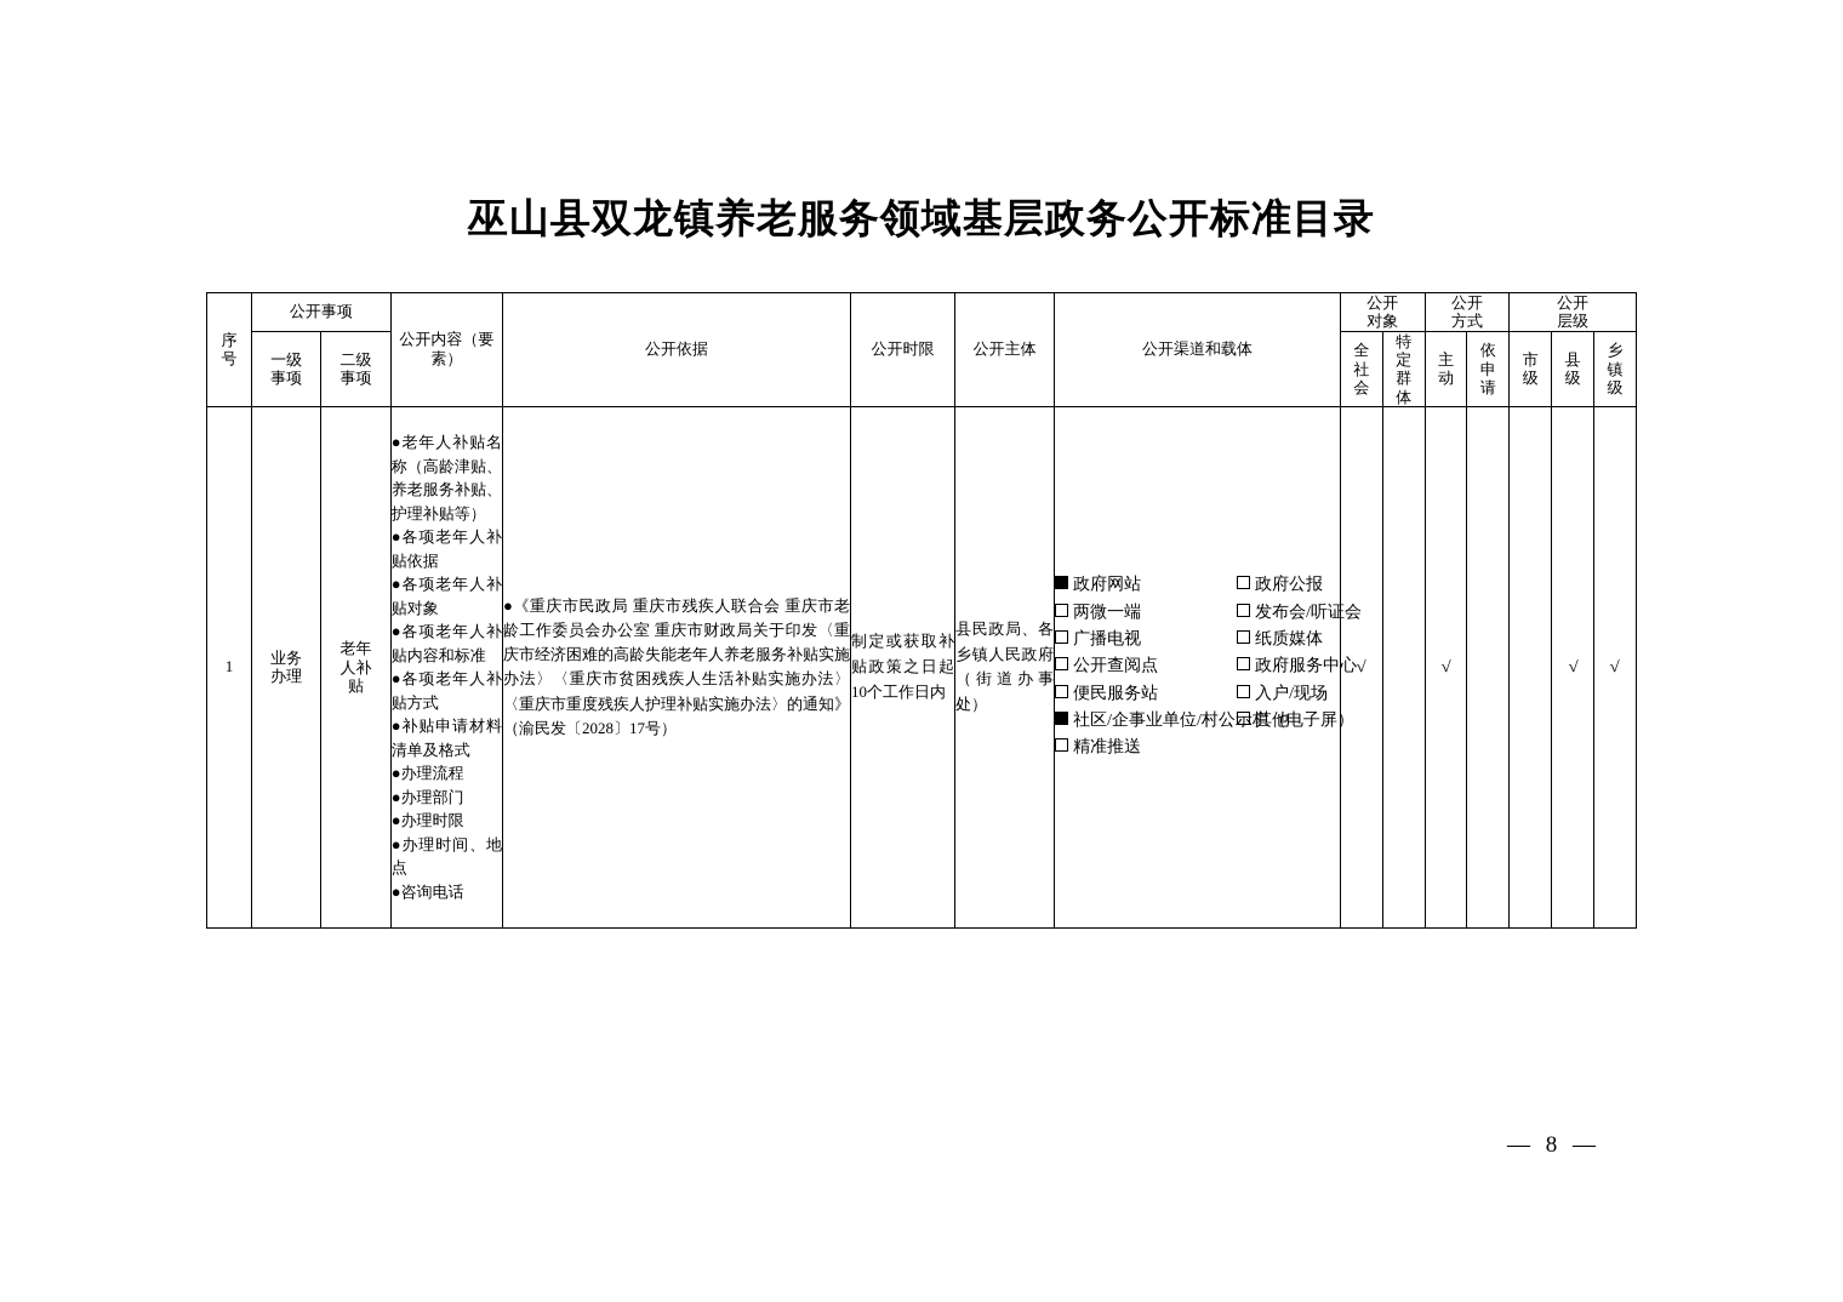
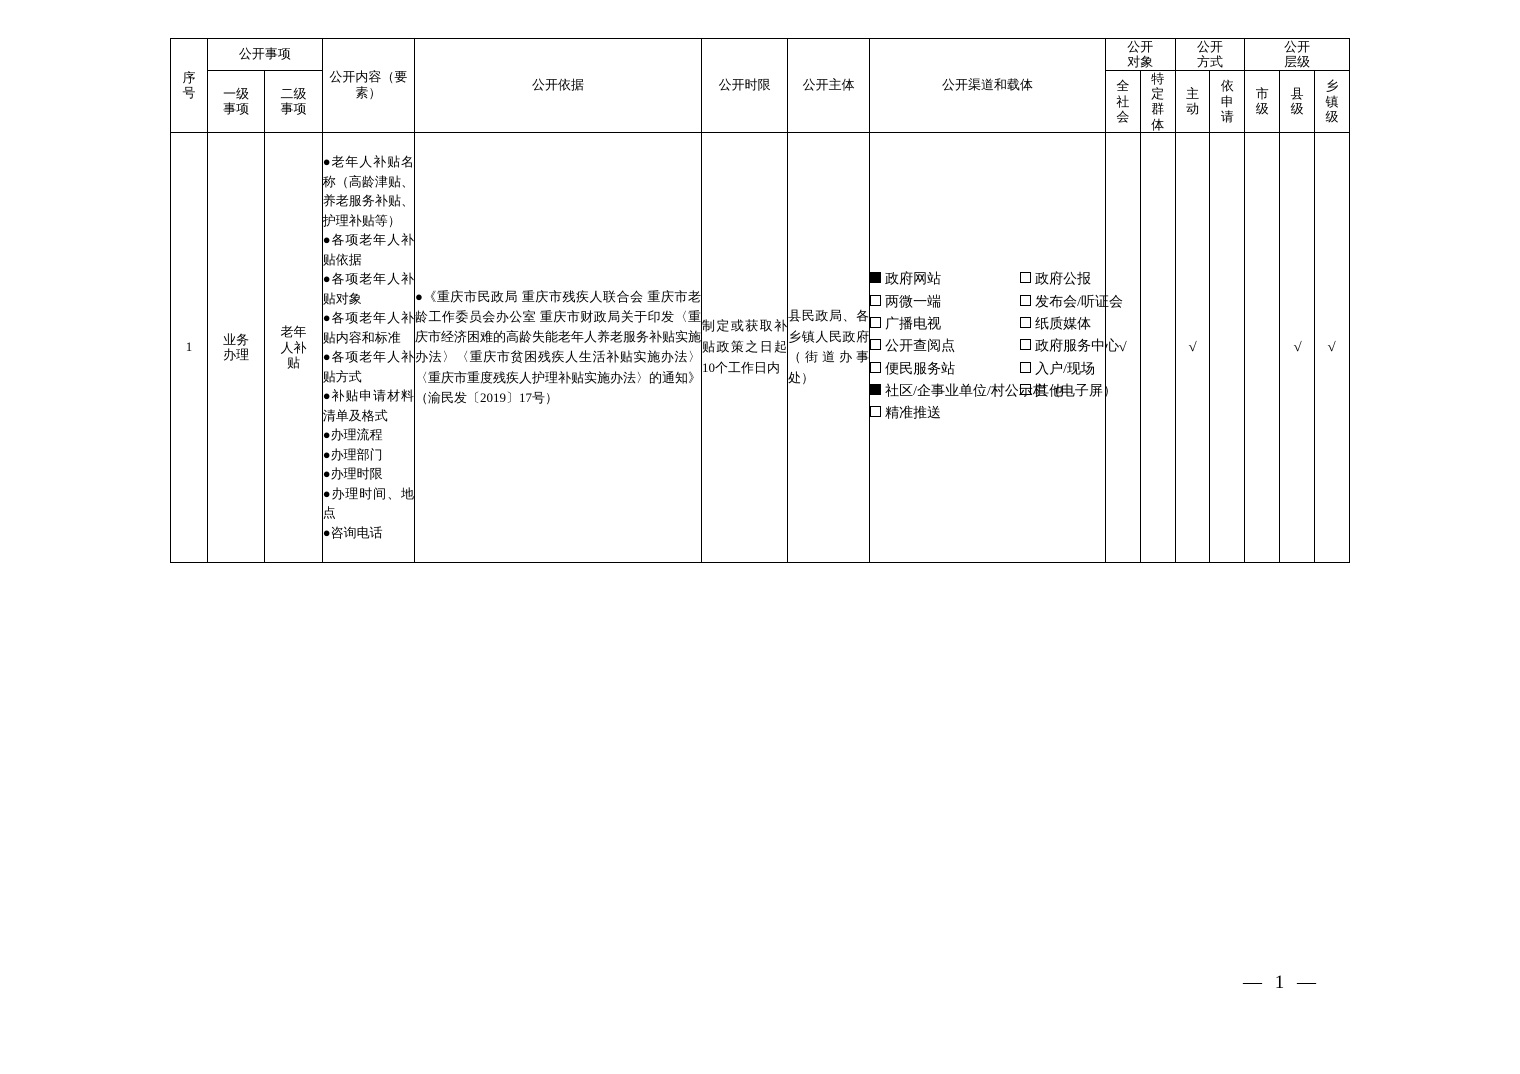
- 巫山县双龙镇养老服务领域基层政务公开标准目录
  序号	公开事项	公开内容（要素）	公开依据	公开时限	公开主体	公开渠道和载体	公开对象	公开方式	公开层级
  一级事项	二级事项	全社会	特定群体	主动	依申请	市级	县级	乡镇级
- 1	业务办理	老年人补贴	●老年人补贴名称（高龄津贴、养老服务补贴、护理补贴等）●各项老年人补贴依据●各项老年人补贴对象●各项老年人补贴内容和标准●各项老年人补贴方式●补贴申请材料清单及格式●办理流程●办理部门●办理时限●办理时间、地点●咨询电话	●《重庆市民政局 重庆市残疾人联合会 重庆市老龄工作委员会办公室 重庆市财政局关于印发〈重庆市经济困难的高龄失能老年人养老服务补贴实施办法〉〈重庆市贫困残疾人生活补贴实施办法〉〈重庆市重度残疾人护理补贴实施办法〉的通知》（渝民发〔2028〕17号）	制定或获取补贴政策之日起10个工作日内	县民政局、各乡镇人民政府（街道办事处）	政府网站 政府公报两微一端 发布会/听证会广播电视 纸质媒体公开查阅点 政府服务中心便民服务站 入户/现场社区/企事业单位/村公示栏（电子屏）其他精准推送	√		√			√	√
+ 1	业务办理	老年人补贴	●老年人补贴名称（高龄津贴、养老服务补贴、护理补贴等）●各项老年人补贴依据●各项老年人补贴对象●各项老年人补贴内容和标准●各项老年人补贴方式●补贴申请材料清单及格式●办理流程●办理部门●办理时限●办理时间、地点●咨询电话	●《重庆市民政局 重庆市残疾人联合会 重庆市老龄工作委员会办公室 重庆市财政局关于印发〈重庆市经济困难的高龄失能老年人养老服务补贴实施办法〉〈重庆市贫困残疾人生活补贴实施办法〉〈重庆市重度残疾人护理补贴实施办法〉的通知》（渝民发〔2019〕17号）	制定或获取补贴政策之日起10个工作日内	县民政局、各乡镇人民政府（街道办事处）	政府网站 政府公报两微一端 发布会/听证会广播电视 纸质媒体公开查阅点 政府服务中心便民服务站 入户/现场社区/企事业单位/村公示栏（电子屏）其他精准推送	√		√			√	√
- — 8 —
+ — 1 —
